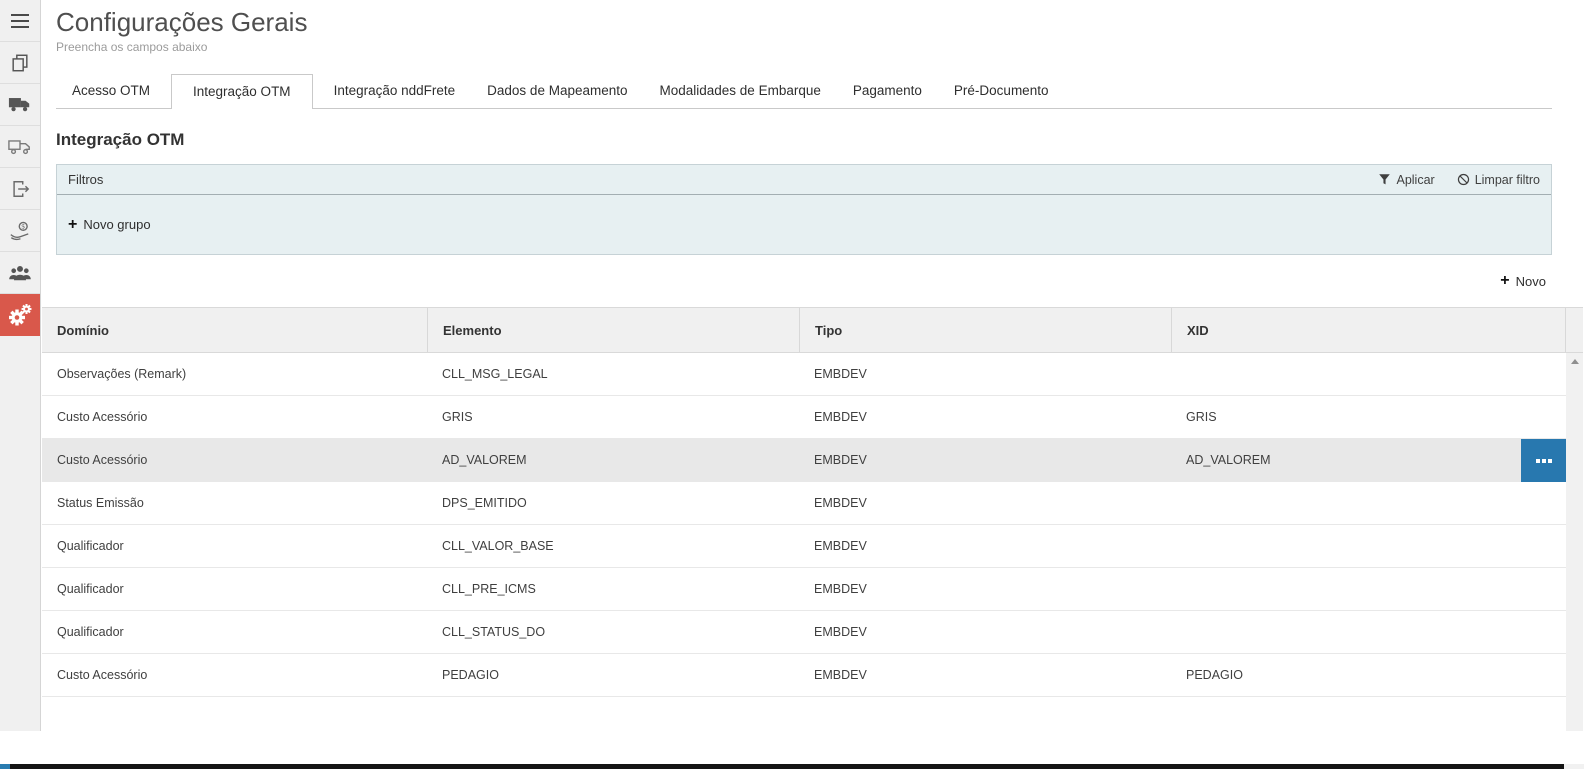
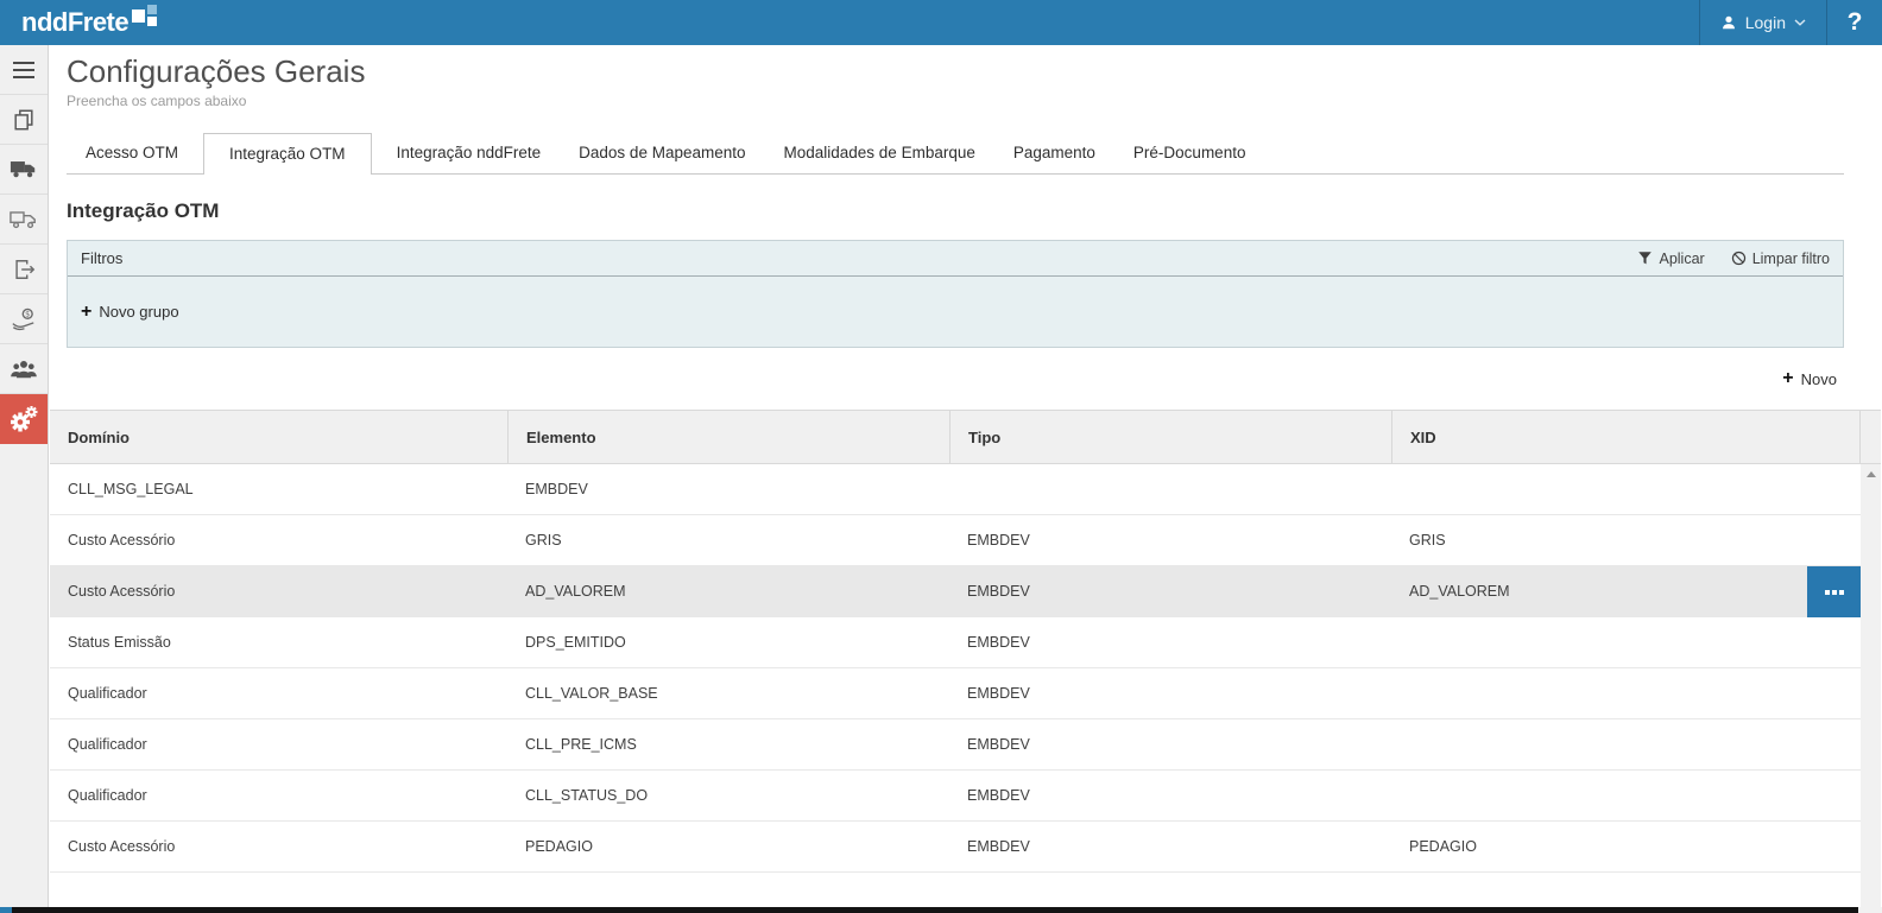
+ nddFrete
+ Login
+ ?
  $
  Configurações Gerais
  Preencha os campos abaixo
  Acesso OTM
  Integração OTM
  Integração nddFrete
  Dados de Mapeamento
  Modalidades de Embarque
  Pagamento
  Pré-Documento
  Integração OTM
  Filtros
  Aplicar
  Limpar filtro
  +
  Novo grupo
  +
  Novo
  Domínio
  Elemento
  Tipo
  XID
- Observações (Remark)
  CLL_MSG_LEGAL
  EMBDEV
  Custo Acessório
  GRIS
  EMBDEV
  GRIS
  Custo Acessório
  AD_VALOREM
  EMBDEV
  AD_VALOREM
  Status Emissão
  DPS_EMITIDO
  EMBDEV
  Qualificador
  CLL_VALOR_BASE
  EMBDEV
  Qualificador
  CLL_PRE_ICMS
  EMBDEV
  Qualificador
  CLL_STATUS_DO
  EMBDEV
  Custo Acessório
  PEDAGIO
  EMBDEV
  PEDAGIO
